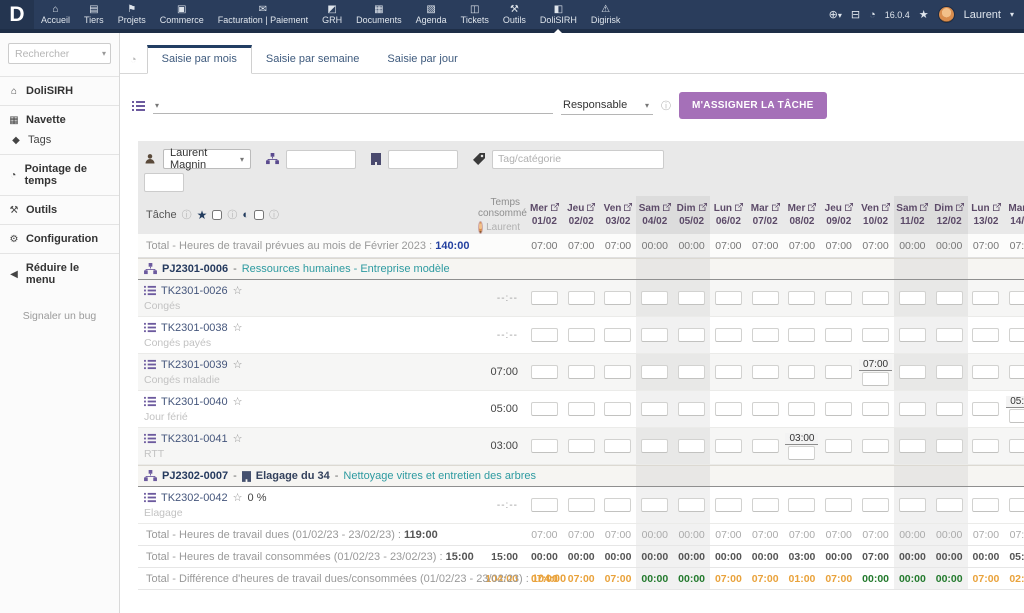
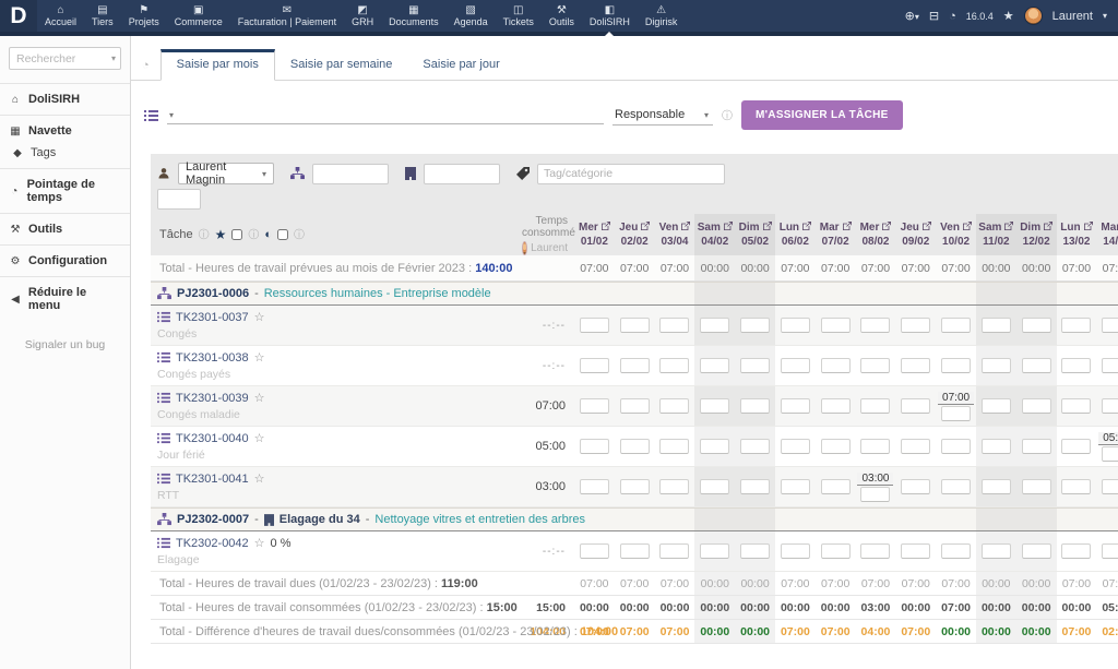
  D
  ⌂
  Accueil
  ▤
  Tiers
  ⚑
  Projets
  ▣
  Commerce
  ✉
  Facturation | Paiement
  ◩
  GRH
  ▦
  Documents
  ▧
  Agenda
  ◫
  Tickets
  ⚒
  Outils
  ◧
  DoliSIRH
  ⚠
  Digirisk
  ⊕▾
  ⊟
  ◔
  16.0.4
  ★
  Laurent
  ▾
  Rechercher
  ▾
  ⌂
  DoliSIRH
  ▦
  Navette
  ◆
  Tags
  ◔
  Pointage de temps
  ⚒
  Outils
  ⚙
  Configuration
  ◀
  Réduire le menu
  Signaler un bug
  ◔
  Saisie par mois
  Saisie par semaine
  Saisie par jour
  ▾
  Responsable
  ▾
  ⓘ
  M'ASSIGNER LA TÂCHE
  Laurent Magnin
  ▾
  Tag/catégorie
  Tâche
  ⓘ
  ★
  ⓘ
  ◐
  ⓘ
  Temps consommé
  Laurent
  Mer
  01/02
  Jeu
  02/02
  Ven
- 03/02
+ 03/04
  Sam
  04/02
  Dim
  05/02
  Lun
  06/02
  Mar
  07/02
  Mer
  08/02
  Jeu
  09/02
  Ven
  10/02
  Sam
  11/02
  Dim
  12/02
  Lun
  13/02
  Total - Heures de travail prévues au mois de Février 2023 : 140:00
  07:00
  07:00
  07:00
  00:00
  00:00
  07:00
  07:00
  07:00
  07:00
  07:00
  00:00
  00:00
  07:00
  PJ2301-0006
  -
  Ressources humaines - Entreprise modèle
- TK2301-0026
+ TK2301-0037
  ☆
  Congés
  --:--
  TK2301-0038
  ☆
  Congés payés
  --:--
  TK2301-0039
  ☆
  Congés maladie
  07:00
  07:00
  TK2301-0040
  ☆
  Jour férié
  05:00
  TK2301-0041
  ☆
  RTT
  03:00
  03:00
  PJ2302-0007
  -
  Elagage du 34
  -
  Nettoyage vitres et entretien des arbres
  TK2302-0042
  ☆
  0 %
  Elagage
  --:--
  Total - Heures de travail dues (01/02/23 - 23/02/23) : 119:00
  07:00
  07:00
  07:00
  00:00
  00:00
  07:00
  07:00
  07:00
  07:00
  07:00
  00:00
  00:00
  07:00
  Total - Heures de travail consommées (01/02/23 - 23/02/23) : 15:00
  15:00
  00:00
  00:00
  00:00
  00:00
  00:00
  00:00
  00:00
  03:00
  00:00
  07:00
  00:00
  00:00
  00:00
  Total - Différence d'heures de travail dues/consommées (01/02/23 - 23/02/23) : 104:00
  104:00
  07:00
  07:00
  07:00
  00:00
  00:00
  07:00
  07:00
- 01:00
+ 04:00
  07:00
  00:00
  00:00
  00:00
  07:00
